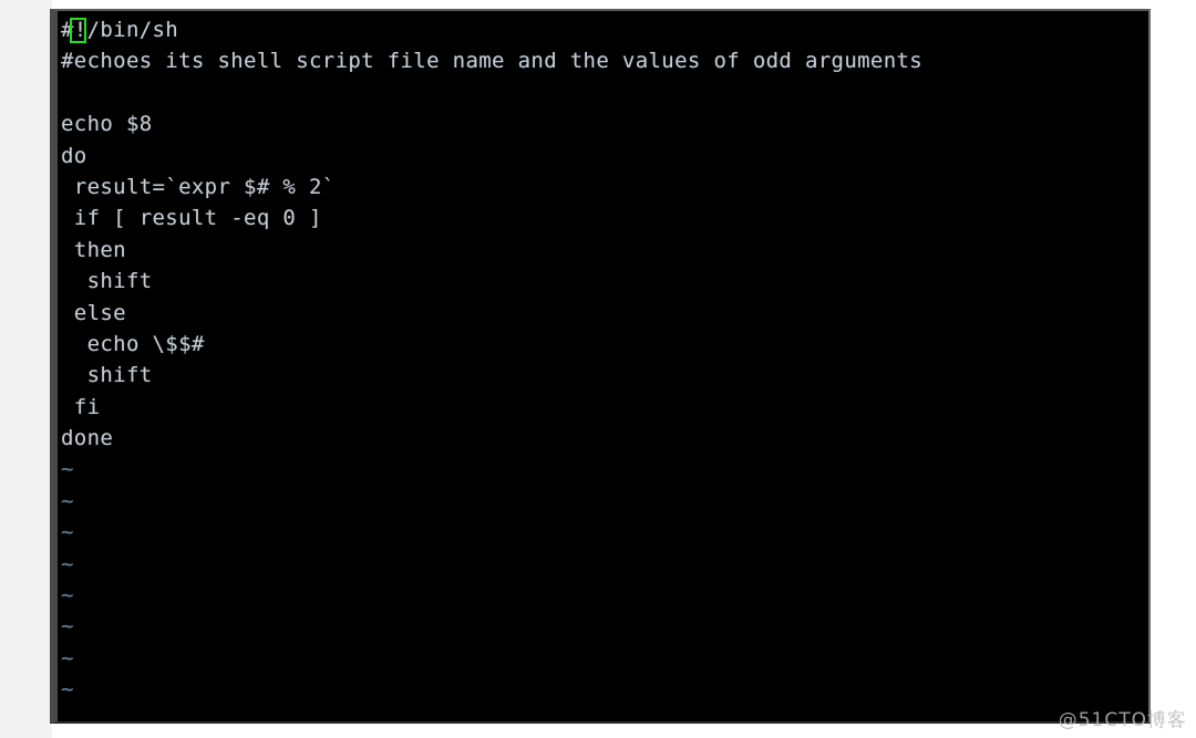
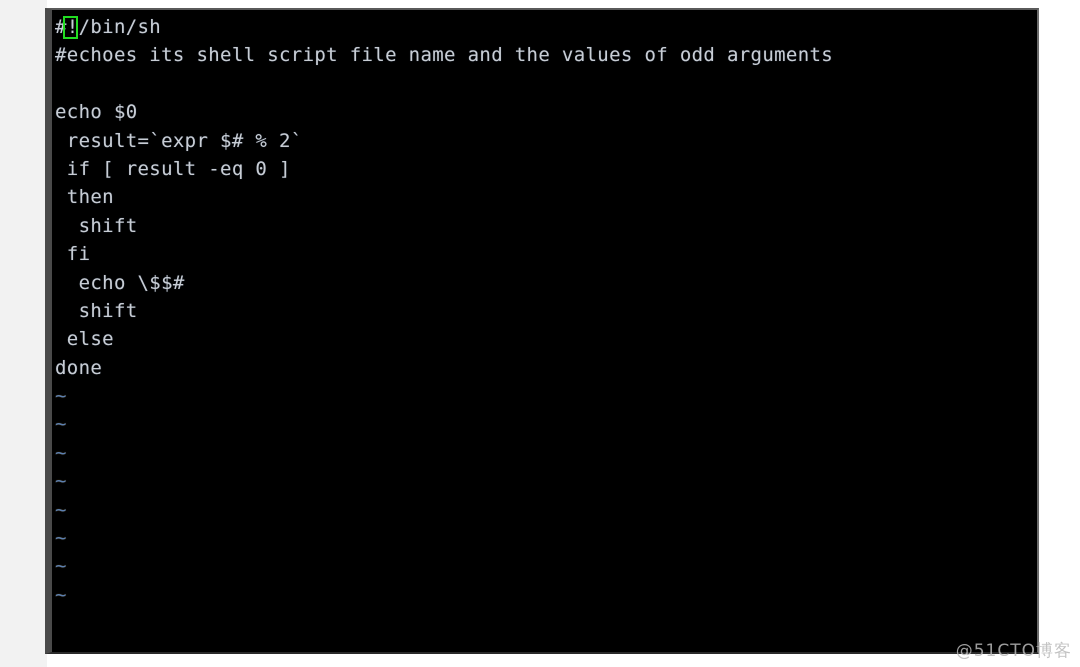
  #!/bin/sh
  #echoes its shell script file name and the values of odd arguments
- echo $8
+ echo $0
- do
  result=`expr $# % 2`
  if [ result -eq 0 ]
  then
  shift
- else
+ fi
  echo \$$#
  shift
- fi
+ else
  done
  ~
  ~
  ~
  ~
  ~
  ~
  ~
  ~
  @51CTO博客
